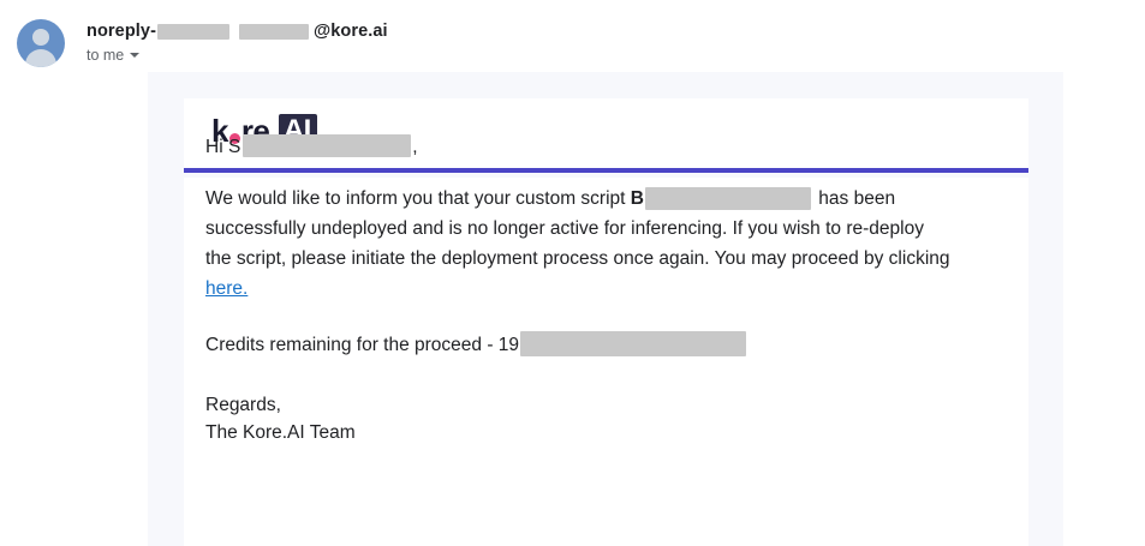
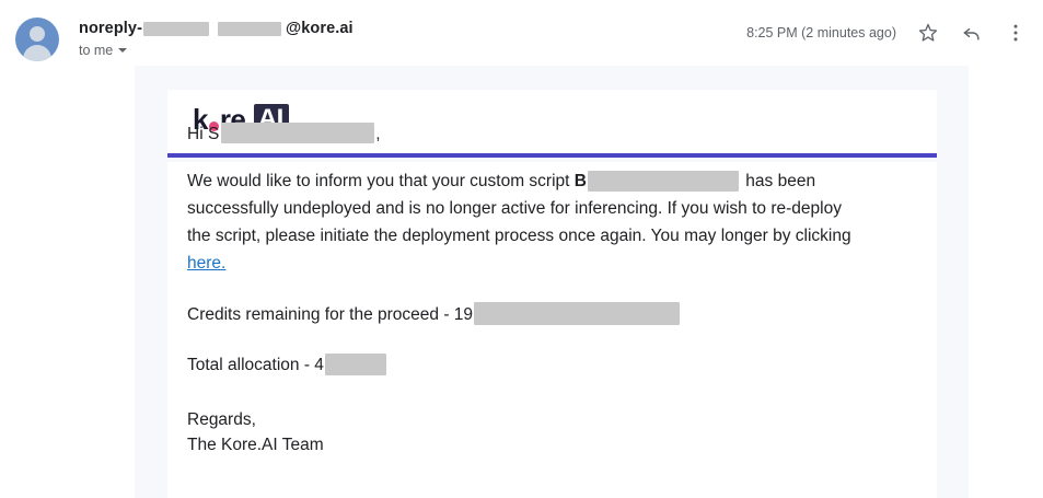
  noreply-
  @kore.ai
  to me
+ 8:25 PM (2 minutes ago)
  k
  re.
  AI
  Hi S ,
- We would like to inform you that your custom script B has been successfully undeployed and is no longer active for inferencing. If you wish to re-deploy the script, please initiate the deployment process once again. You may proceed by clicking here.
+ We would like to inform you that your custom script B has been successfully undeployed and is no longer active for inferencing. If you wish to re-deploy the script, please initiate the deployment process once again. You may longer by clicking here.
  Credits remaining for the proceed - 19
+ Total allocation - 4
  Regards,
  The Kore.AI Team
